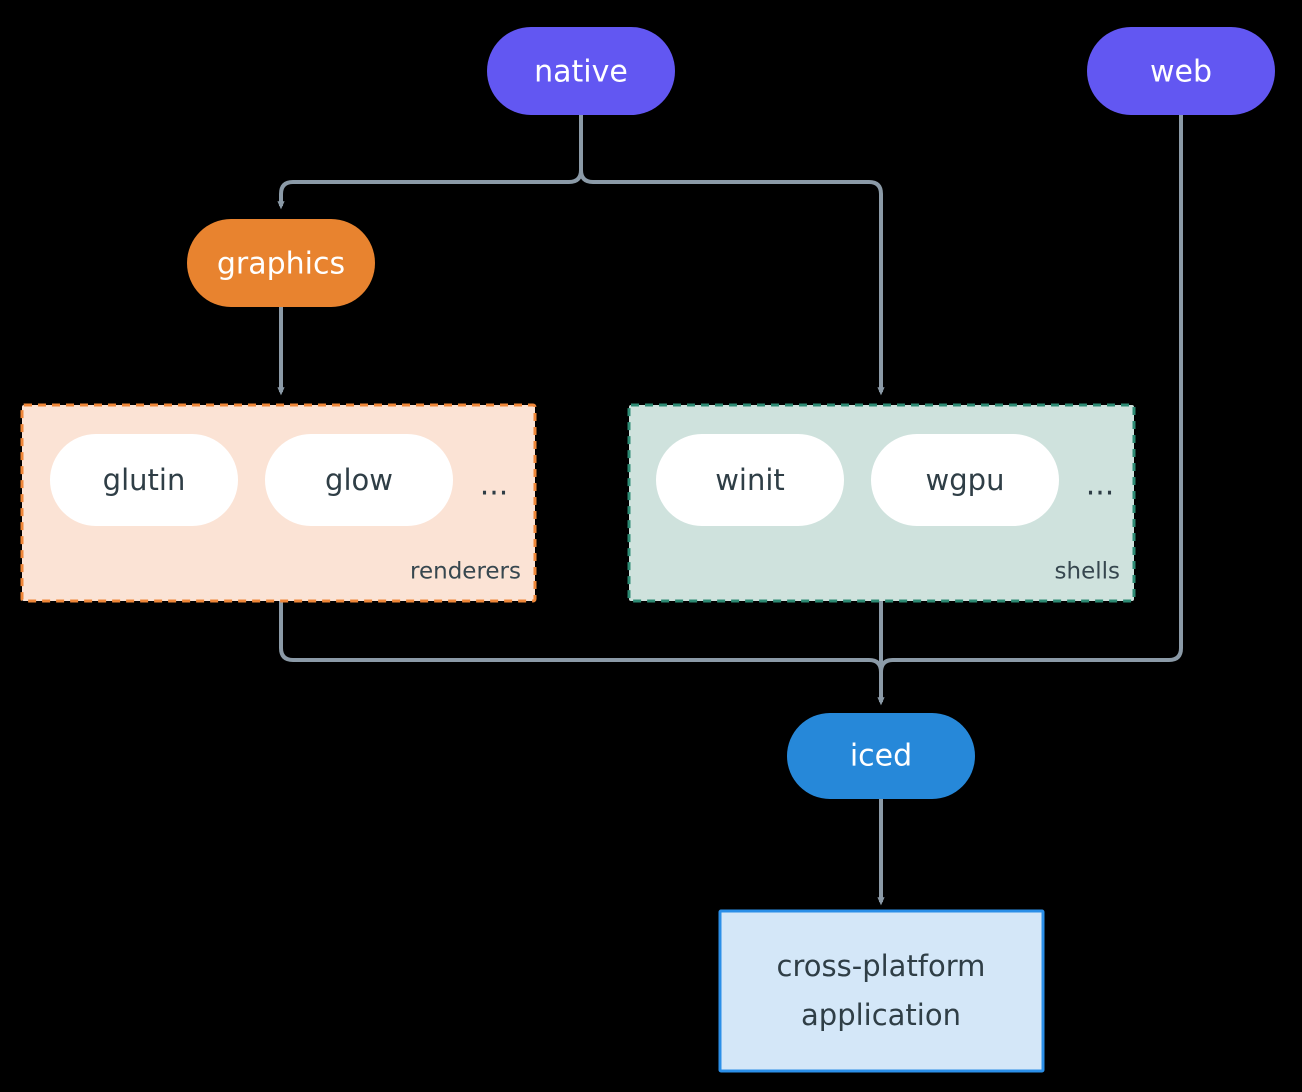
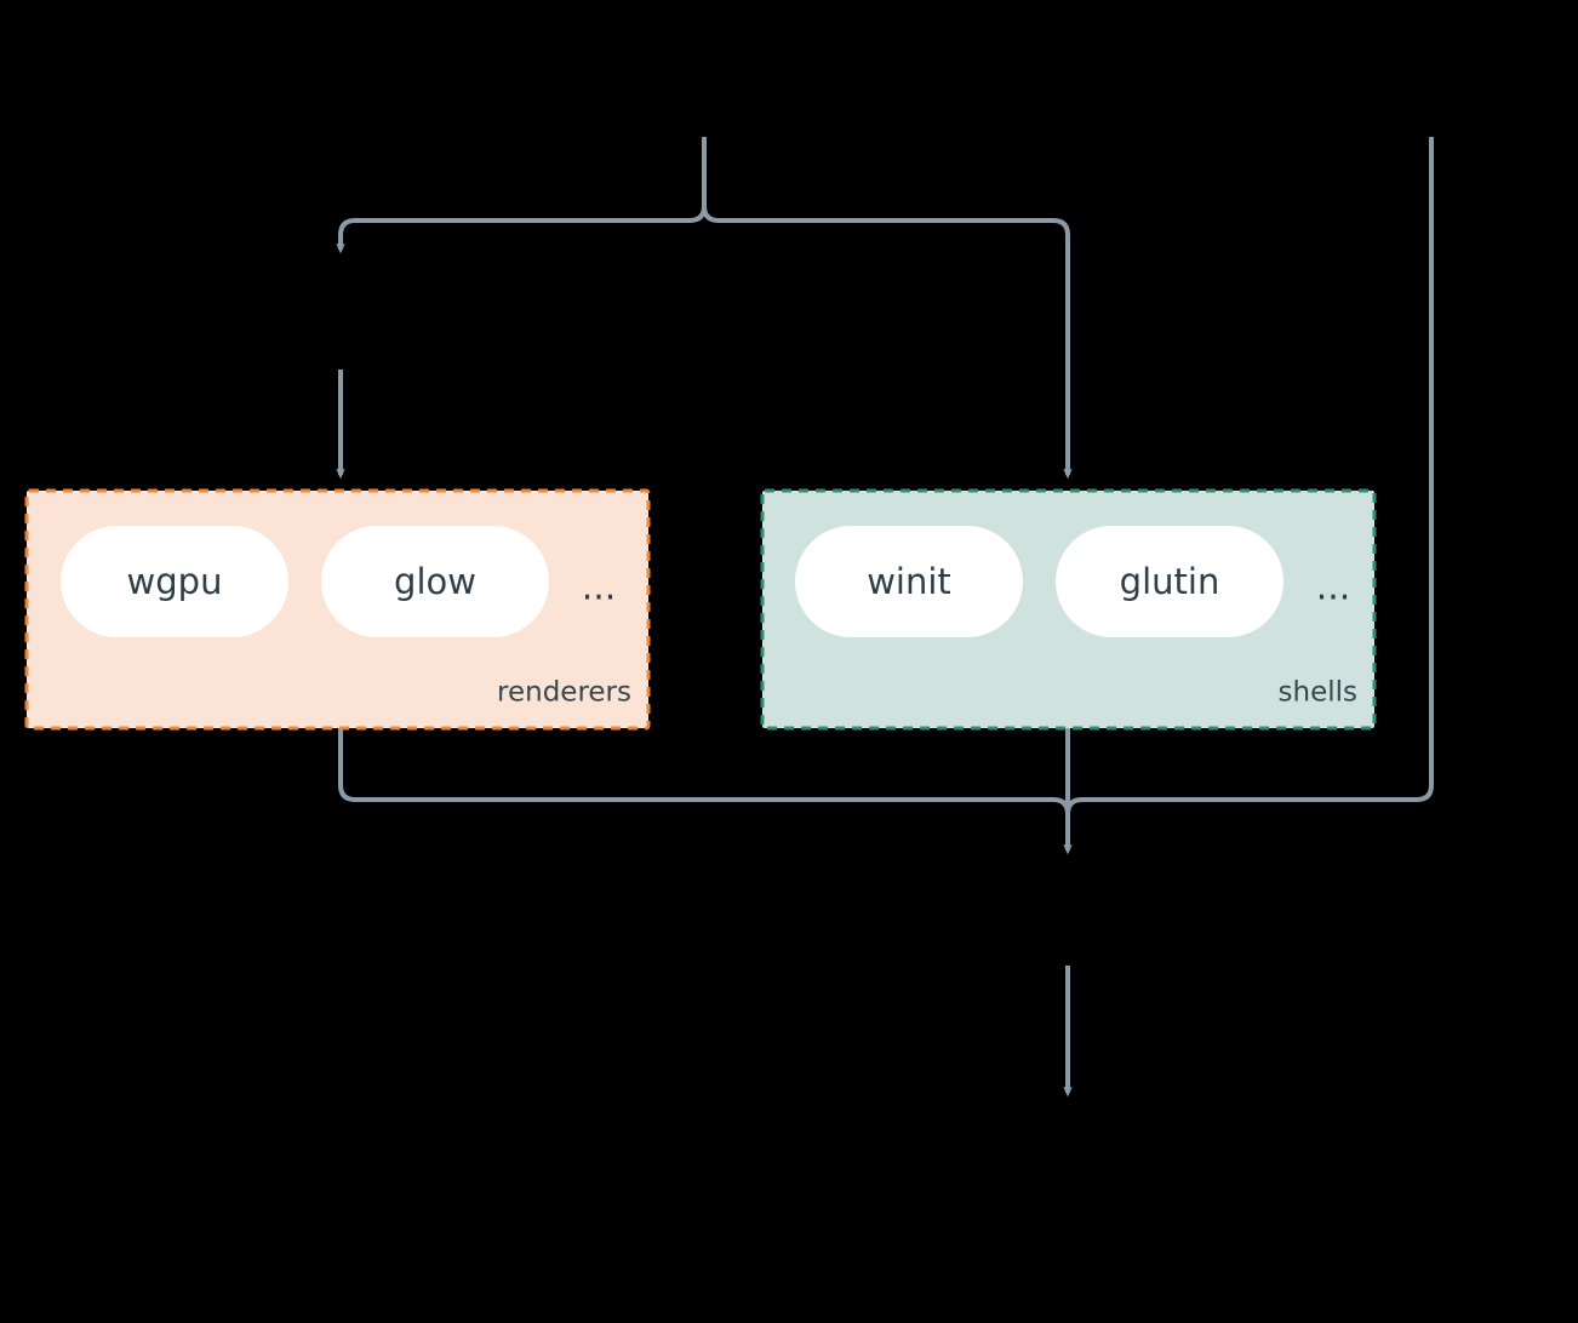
- glutin
+ wgpu
  glow
  ...
  renderers
  winit
- wgpu
+ glutin
  ...
  shells
- native
- web
- graphics
- iced
- cross-platform
- application
